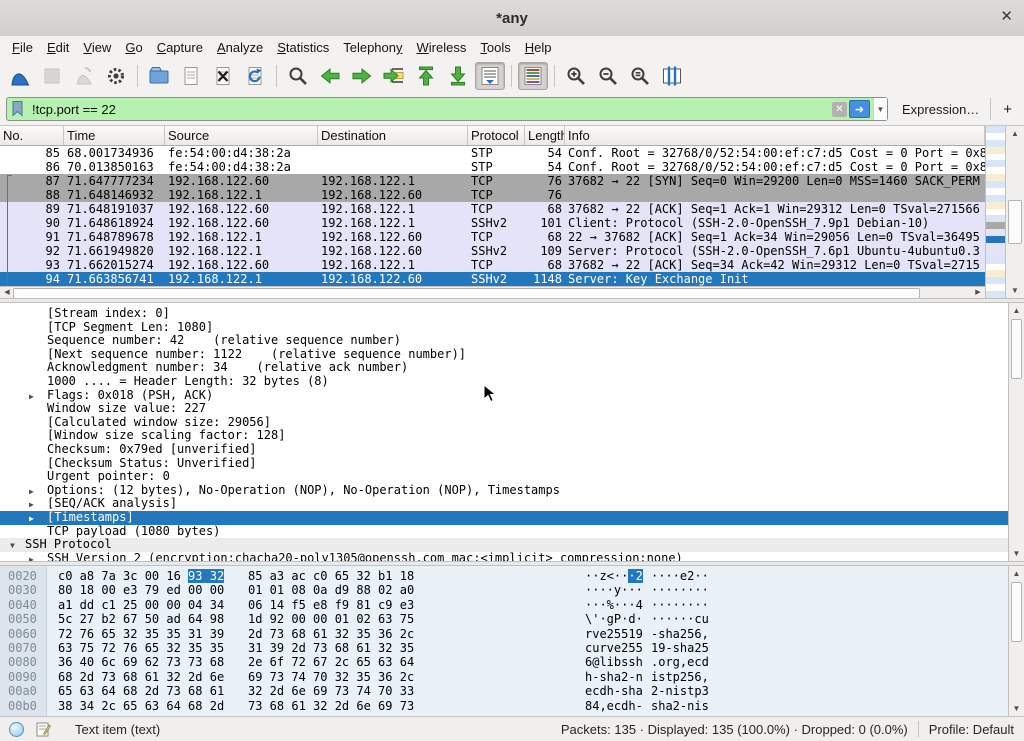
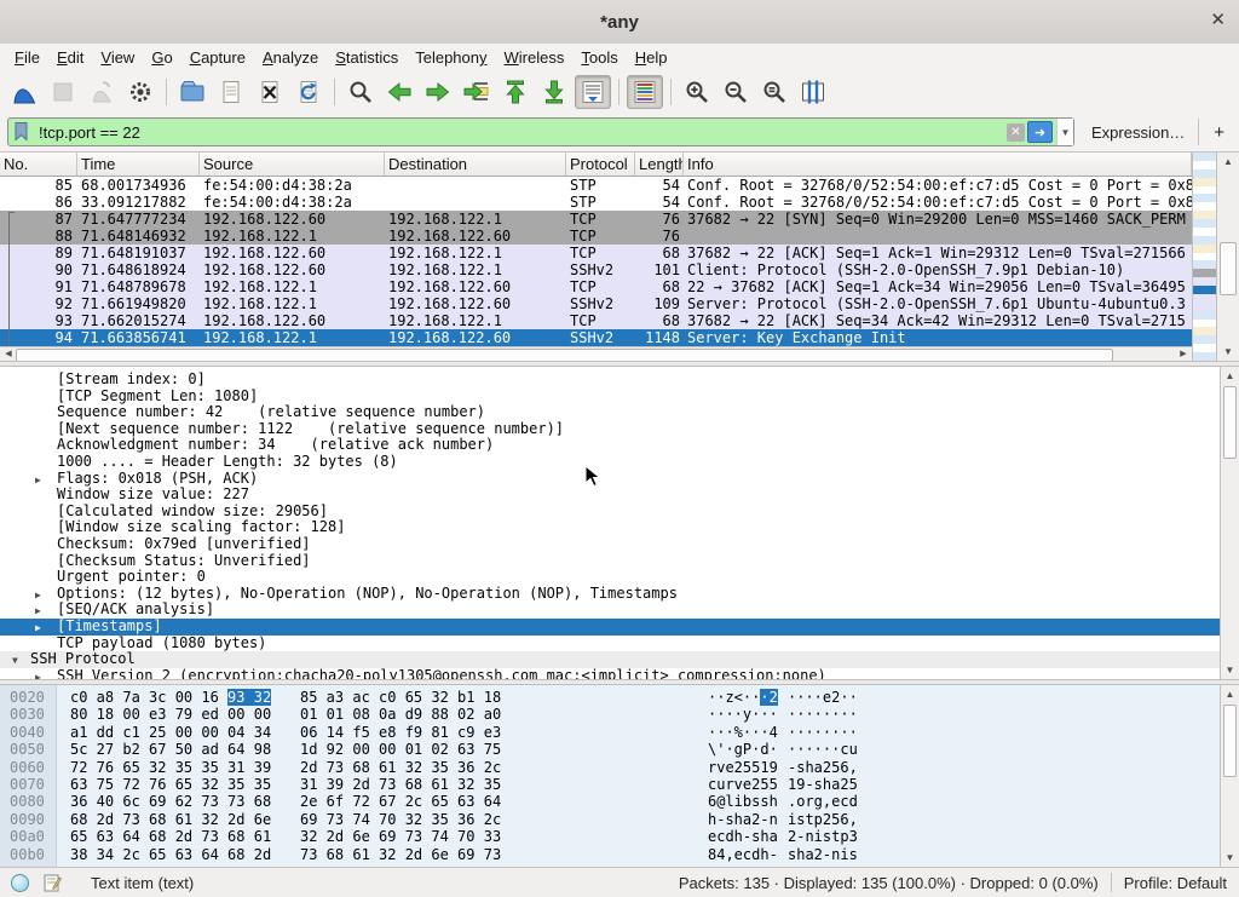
  *any
  ✕
  File
  Edit
  View
  Go
  Capture
  Analyze
  Statistics
  Telephony
  Wireless
  Tools
  Help
  !tcp.port == 22
  ✕
  ➜
  ▼
  Expression…
  +
  No.
  Time
  Source
  Destination
  Protocol
  Length
  Info
  85
  68.001734936
  fe:54:00:d4:38:2a
  STP
  54
  Conf. Root = 32768/0/52:54:00:ef:c7:d5 Cost = 0 Port = 0x8
  86
- 70.013850163
+ 33.091217882
  fe:54:00:d4:38:2a
  STP
  54
  Conf. Root = 32768/0/52:54:00:ef:c7:d5 Cost = 0 Port = 0x8
  87
  71.647777234
  192.168.122.60
  192.168.122.1
  TCP
  76
  37682 → 22 [SYN] Seq=0 Win=29200 Len=0 MSS=1460 SACK_PERM
  88
  71.648146932
  192.168.122.1
  192.168.122.60
  TCP
  76
  89
  71.648191037
  192.168.122.60
  192.168.122.1
  TCP
  68
  37682 → 22 [ACK] Seq=1 Ack=1 Win=29312 Len=0 TSval=271566
  90
  71.648618924
  192.168.122.60
  192.168.122.1
  SSHv2
  101
  Client: Protocol (SSH-2.0-OpenSSH_7.9p1 Debian-10)
  91
  71.648789678
  192.168.122.1
  192.168.122.60
  TCP
  68
  22 → 37682 [ACK] Seq=1 Ack=34 Win=29056 Len=0 TSval=36495
  92
  71.661949820
  192.168.122.1
  192.168.122.60
  SSHv2
  109
  Server: Protocol (SSH-2.0-OpenSSH_7.6p1 Ubuntu-4ubuntu0.3
  93
  71.662015274
  192.168.122.60
  192.168.122.1
  TCP
  68
  37682 → 22 [ACK] Seq=34 Ack=42 Win=29312 Len=0 TSval=2715
  94
  71.663856741
  192.168.122.1
  192.168.122.60
  SSHv2
  1148
  Server: Key Exchange Init
  ▲
  ▼
  [Stream index: 0]
  [TCP Segment Len: 1080]
  Sequence number: 42 (relative sequence number)
  [Next sequence number: 1122 (relative sequence number)]
  Acknowledgment number: 34 (relative ack number)
  1000 .... = Header Length: 32 bytes (8)
  ▶
  Flags: 0x018 (PSH, ACK)
  Window size value: 227
  [Calculated window size: 29056]
  [Window size scaling factor: 128]
  Checksum: 0x79ed [unverified]
  [Checksum Status: Unverified]
  Urgent pointer: 0
  ▶
  Options: (12 bytes), No-Operation (NOP), No-Operation (NOP), Timestamps
  ▶
  [SEQ/ACK analysis]
  ▶
  [Timestamps]
  TCP payload (1080 bytes)
  ▼
  SSH Protocol
  ▶
  SSH Version 2 (encryption:chacha20-poly1305@openssh.com mac:<implicit> compression:none)
  ▲
  ▼
  0020
  c0 a8 7a 3c 00 16 93 32
  85 a3 ac c0 65 32 b1 18
  ··z<···2
  ····e2··
  0030
  80 18 00 e3 79 ed 00 00
  01 01 08 0a d9 88 02 a0
  ····y···
  ········
  0040
  a1 dd c1 25 00 00 04 34
  06 14 f5 e8 f9 81 c9 e3
  ···%···4
  ········
  0050
  5c 27 b2 67 50 ad 64 98
  1d 92 00 00 01 02 63 75
  \'·gP·d·
  ······cu
  0060
  72 76 65 32 35 35 31 39
  2d 73 68 61 32 35 36 2c
  rve25519
  -sha256,
  0070
  63 75 72 76 65 32 35 35
  31 39 2d 73 68 61 32 35
  curve255
  19-sha25
  0080
  36 40 6c 69 62 73 73 68
  2e 6f 72 67 2c 65 63 64
  6@libssh
  .org,ecd
  0090
  68 2d 73 68 61 32 2d 6e
  69 73 74 70 32 35 36 2c
  h-sha2-n
  istp256,
  00a0
  65 63 64 68 2d 73 68 61
  32 2d 6e 69 73 74 70 33
  ecdh-sha
  2-nistp3
  00b0
  38 34 2c 65 63 64 68 2d
  73 68 61 32 2d 6e 69 73
  84,ecdh-
  sha2-nis
  ▲
  ▼
  Text item (text)
  Packets: 135 · Displayed: 135 (100.0%) · Dropped: 0 (0.0%)
  Profile: Default
